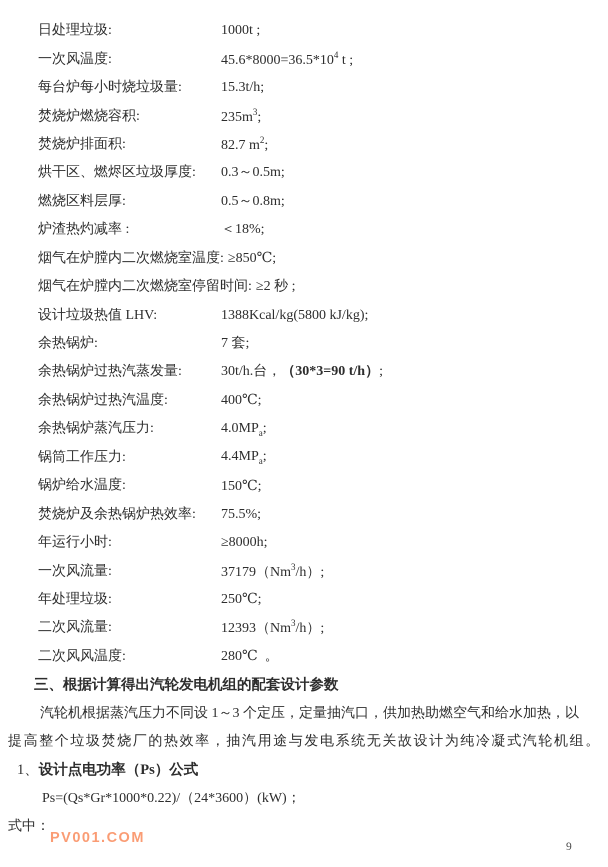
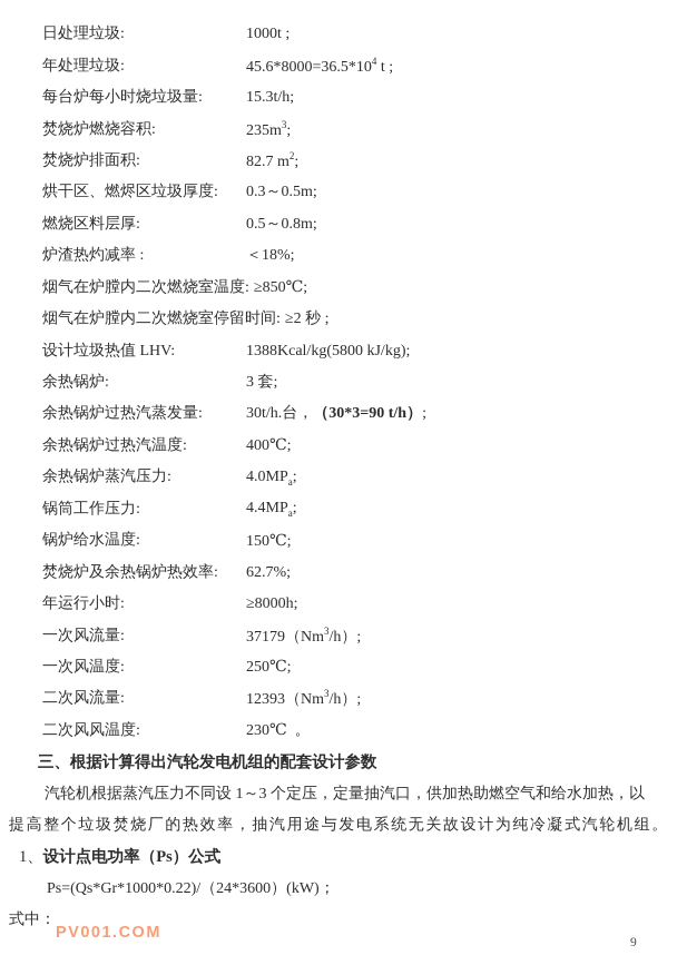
  日处理垃圾:
  1000t ;
- 一次风温度:
+ 年处理垃圾:
  45.6*8000=36.5*104 t ;
  每台炉每小时烧垃圾量:
  15.3t/h;
  焚烧炉燃烧容积:
  235m3;
  焚烧炉排面积:
  82.7 m2;
  烘干区、燃烬区垃圾厚度:
  0.3～0.5m;
  燃烧区料层厚:
  0.5～0.8m;
  炉渣热灼减率 :
  ＜18%;
  烟气在炉膛内二次燃烧室温度:
  ≥850℃;
  烟气在炉膛内二次燃烧室停留时间:
  ≥2 秒 ;
  设计垃圾热值 LHV:
  1388Kcal/kg(5800 kJ/kg);
  余热锅炉:
- 7 套;
+ 3 套;
  余热锅炉过热汽蒸发量:
  30t/h.台，（30*3=90 t/h）;
  余热锅炉过热汽温度:
  400℃;
  余热锅炉蒸汽压力:
  4.0MPa;
  锅筒工作压力:
  4.4MPa;
  锅炉给水温度:
  150℃;
  焚烧炉及余热锅炉热效率:
- 75.5%;
+ 62.7%;
  年运行小时:
  ≥8000h;
  一次风流量:
  37179（Nm3/h）;
- 年处理垃圾:
+ 一次风温度:
  250℃;
  二次风流量:
  12393（Nm3/h）;
  二次风风温度:
- 280℃ 。
+ 230℃ 。
  三、根据计算得出汽轮发电机组的配套设计参数
  汽轮机根据蒸汽压力不同设 1～3 个定压，定量抽汽口，供加热助燃空气和给水加热，以
  提高整个垃圾焚烧厂的热效率，抽汽用途与发电系统无关故设计为纯冷凝式汽轮机组。
  1、
  设计点电功率（Ps）公式
  Ps=(Qs*Gr*1000*0.22)/（24*3600）(kW)；
  式中：
  PV001.COM
  9
